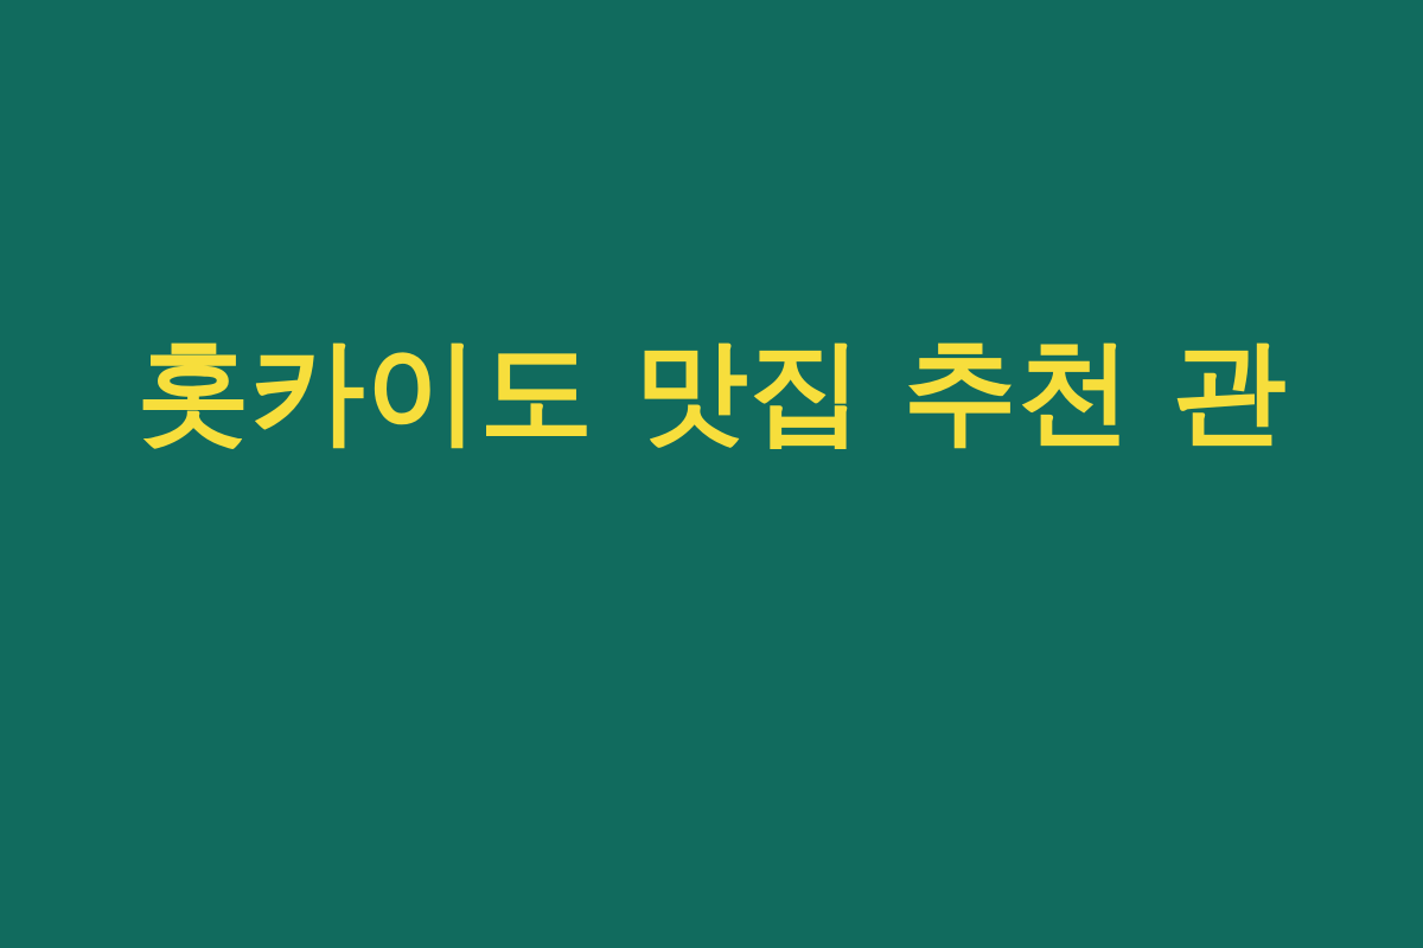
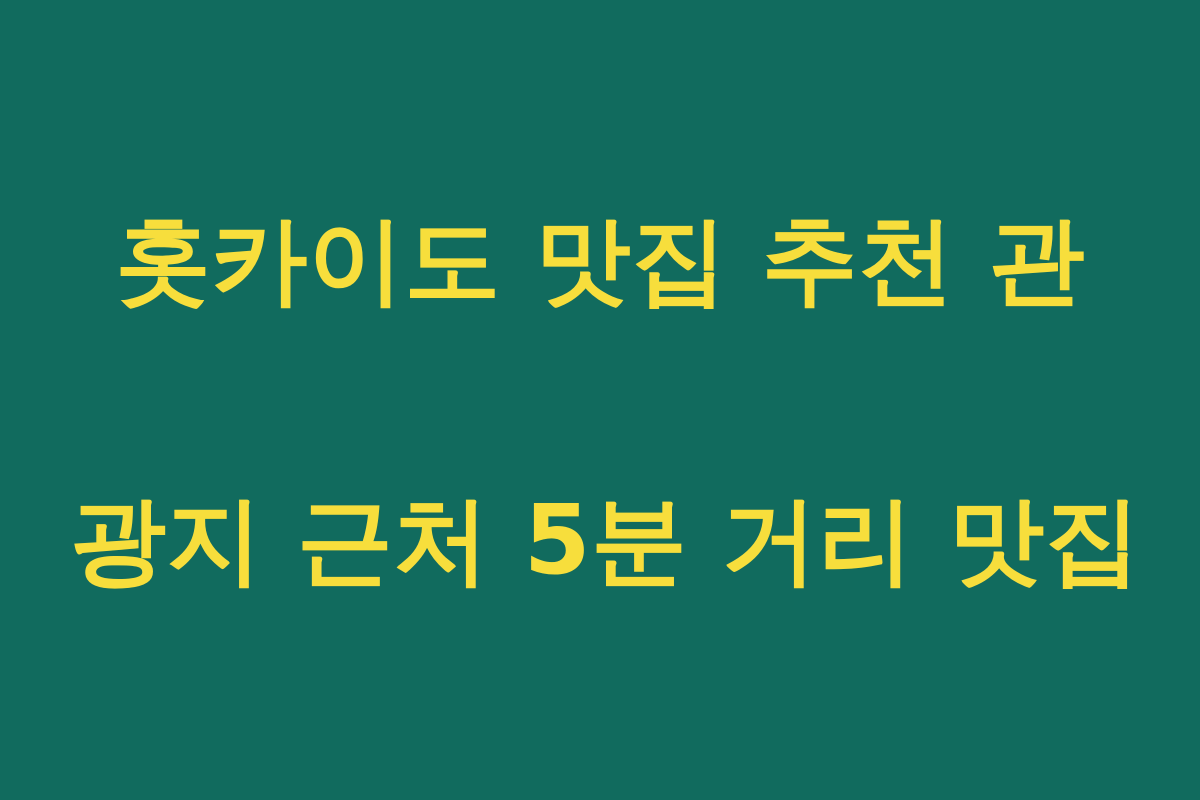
  홋카이도 맛집 추천 관
+ 광지 근처 5분 거리 맛집
